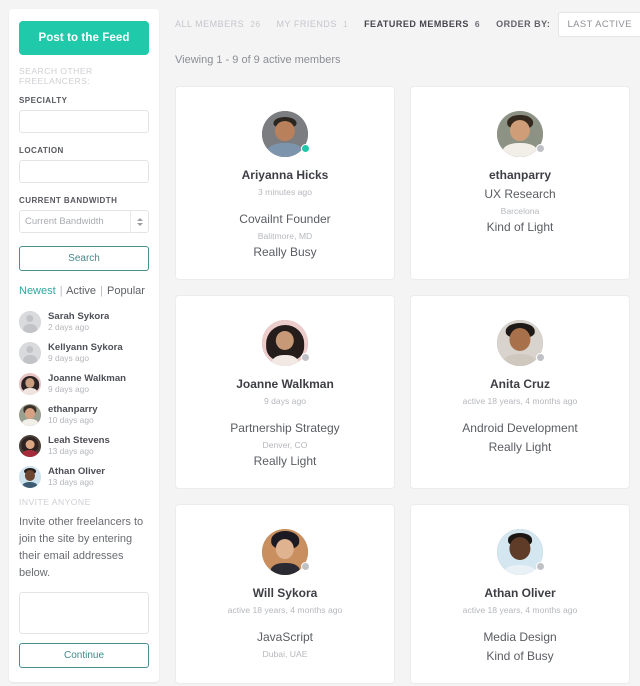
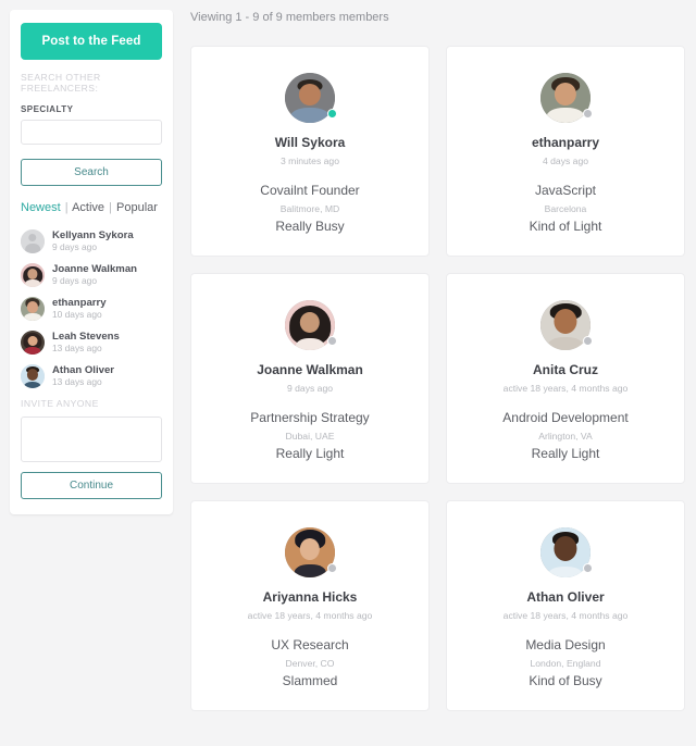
  Post to the Feed
  SEARCH OTHER FREELANCERS:
  SPECIALTY
- LOCATION
- CURRENT BANDWIDTH
- Current Bandwidth
  Search
  Newest | Active | Popular
- Sarah Sykora
- 2 days ago
  Kellyann Sykora
  9 days ago
  Joanne Walkman
  9 days ago
  ethanparry
  10 days ago
  Leah Stevens
  13 days ago
  Athan Oliver
  13 days ago
  INVITE ANYONE
- Invite other freelancers to join the site by entering their email addresses below.
  Continue
- ALL MEMBERS 26
- MY FRIENDS 1
- FEATURED MEMBERS 6
- ORDER BY:
- LAST ACTIVE
- Viewing 1 - 9 of 9 active members
+ Viewing 1 - 9 of 9 members members
- Ariyanna Hicks
+ Will Sykora
  3 minutes ago
  Covailnt Founder
  Balitmore, MD
  Really Busy
  ethanparry
+ 4 days ago
- UX Research
+ JavaScript
  Barcelona
  Kind of Light
  Joanne Walkman
  9 days ago
  Partnership Strategy
- Denver, CO
+ Dubai, UAE
  Really Light
  Anita Cruz
  active 18 years, 4 months ago
  Android Development
+ Arlington, VA
  Really Light
- Will Sykora
+ Ariyanna Hicks
  active 18 years, 4 months ago
- JavaScript
+ UX Research
- Dubai, UAE
+ Denver, CO
+ Slammed
  Athan Oliver
  active 18 years, 4 months ago
  Media Design
+ London, England
  Kind of Busy
